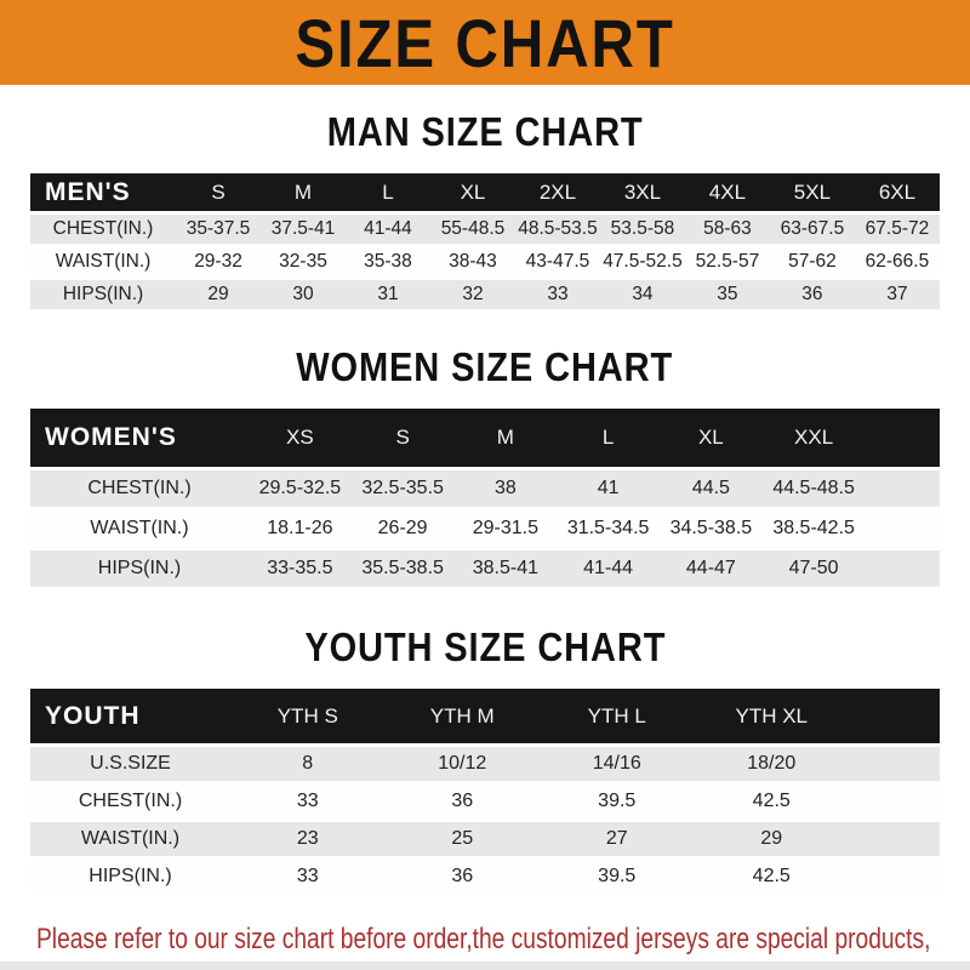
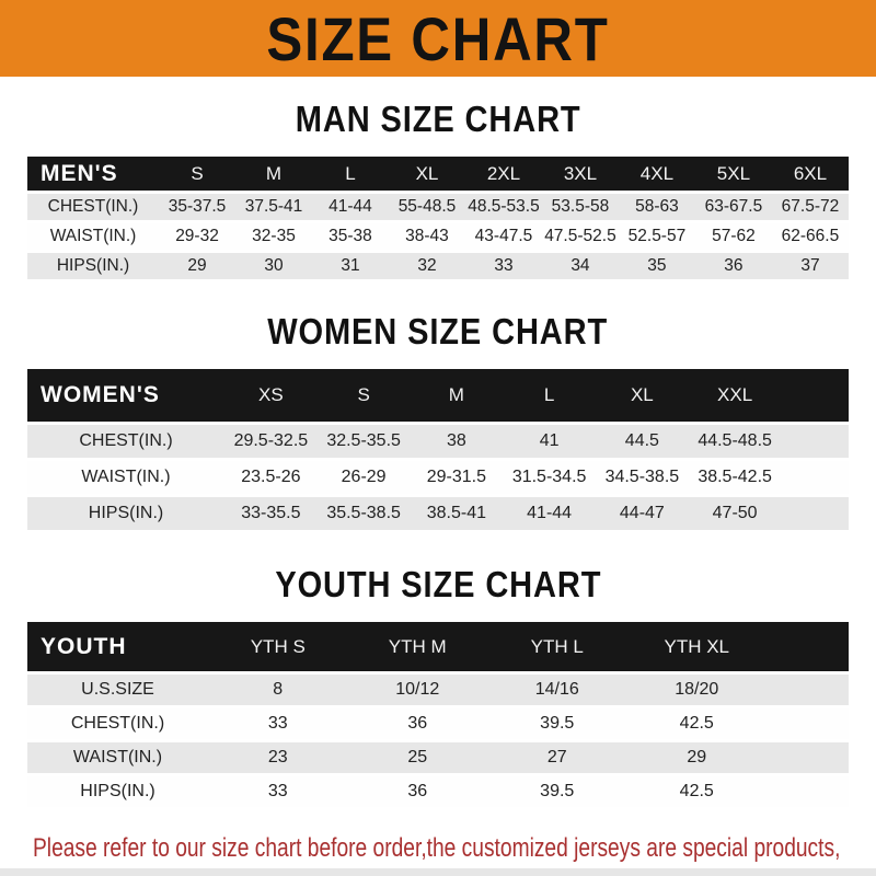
  SIZE CHART
  MAN SIZE CHART
  MEN'S	S	M	L	XL	2XL	3XL	4XL	5XL	6XL
  CHEST(IN.)	35-37.5	37.5-41	41-44	55-48.5	48.5-53.5	53.5-58	58-63	63-67.5	67.5-72
  WAIST(IN.)	29-32	32-35	35-38	38-43	43-47.5	47.5-52.5	52.5-57	57-62	62-66.5
  HIPS(IN.)	29	30	31	32	33	34	35	36	37
  WOMEN SIZE CHART
  WOMEN'S	XS	S	M	L	XL	XXL
  CHEST(IN.)	29.5-32.5	32.5-35.5	38	41	44.5	44.5-48.5
- WAIST(IN.)	18.1-26	26-29	29-31.5	31.5-34.5	34.5-38.5	38.5-42.5
+ WAIST(IN.)	23.5-26	26-29	29-31.5	31.5-34.5	34.5-38.5	38.5-42.5
  HIPS(IN.)	33-35.5	35.5-38.5	38.5-41	41-44	44-47	47-50
  YOUTH SIZE CHART
  YOUTH	YTH S	YTH M	YTH L	YTH XL
  U.S.SIZE	8	10/12	14/16	18/20
  CHEST(IN.)	33	36	39.5	42.5
  WAIST(IN.)	23	25	27	29
  HIPS(IN.)	33	36	39.5	42.5
  Please refer to our size chart before order,the customized jerseys are special products,
